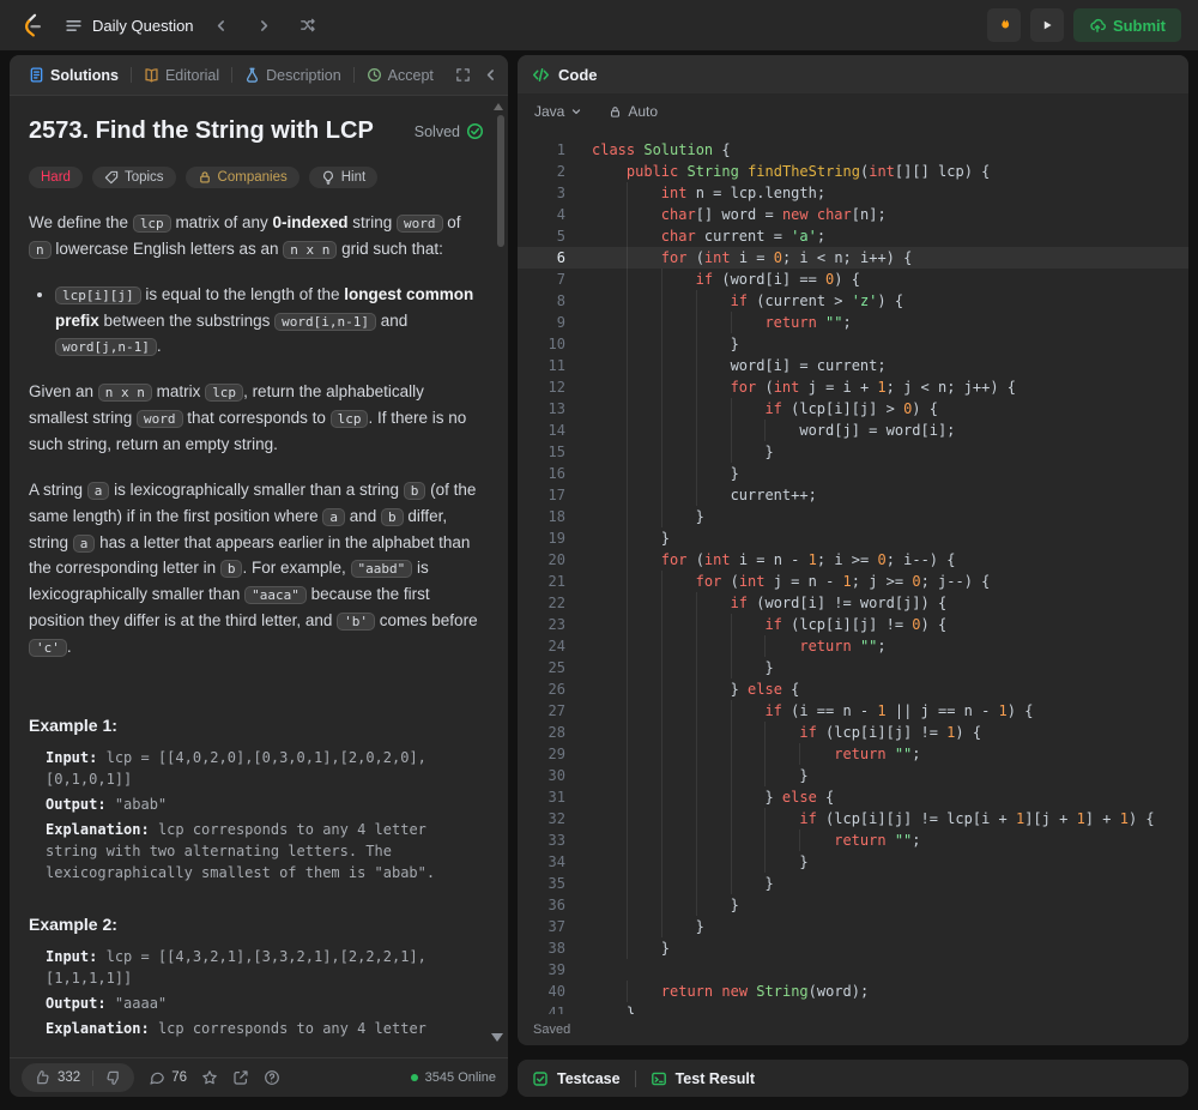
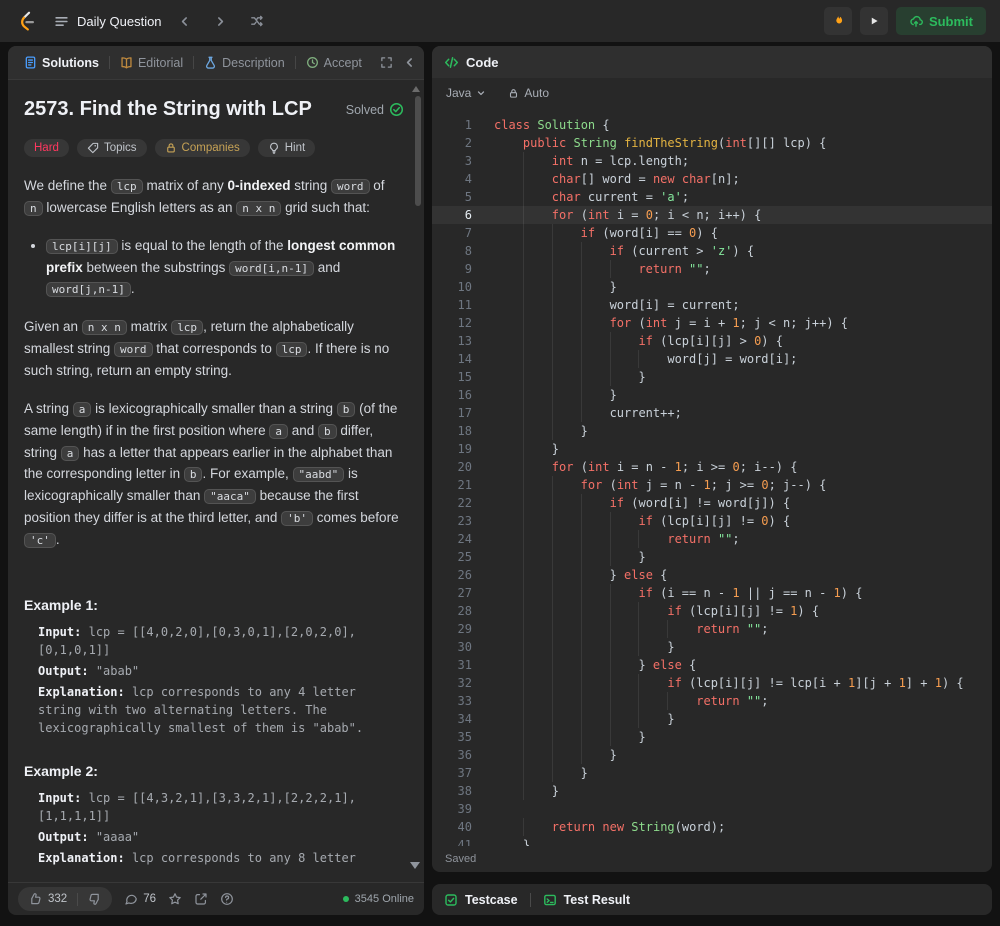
  Daily Question
  Submit
  Solutions
  Editorial
  Description
  Accept
  2573. Find the String with LCP
  Solved
  Hard
  Topics
  Companies
  Hint
  We define the lcp matrix of any 0-indexed string word of n lowercase English letters as an n x n grid such that:
  lcp[i][j] is equal to the length of the longest common prefix between the substrings word[i,n-1] and word[j,n-1] .
  Given an n x n matrix lcp , return the alphabetically smallest string word that corresponds to lcp . If there is no such string, return an empty string.
  A string a is lexicographically smaller than a string b (of the same length) if in the first position where a and b differ, string a has a letter that appears earlier in the alphabet than the corresponding letter in b . For example, "aabd" is lexicographically smaller than "aaca" because the first position they differ is at the third letter, and 'b' comes before 'c' .
  Example 1:
  Input: lcp = [[4,0,2,0],[0,3,0,1],[2,0,2,0],[0,1,0,1]]
  Output: "abab"
  Explanation: lcp corresponds to any 4 letter string with two alternating letters. The lexicographically smallest of them is "abab".
  Example 2:
  Input: lcp = [[4,3,2,1],[3,3,2,1],[2,2,2,1],[1,1,1,1]]
  Output: "aaaa"
- Explanation: lcp corresponds to any 4 letter
+ Explanation: lcp corresponds to any 8 letter
  332
  76
  3545 Online
  Code
  Java
  Auto
  1
  class Solution {
  2
  public String findTheString(int[][] lcp) {
  3
  int n = lcp.length;
  4
  char[] word = new char[n];
  5
  char current = 'a';
  6
  for (int i = 0; i < n; i++) {
  7
  if (word[i] == 0) {
  8
  if (current > 'z') {
  9
  return "";
  10
  }
  11
  word[i] = current;
  12
  for (int j = i + 1; j < n; j++) {
  13
  if (lcp[i][j] > 0) {
  14
  word[j] = word[i];
  15
  }
  16
  }
  17
  current++;
  18
  }
  19
  }
  20
  for (int i = n - 1; i >= 0; i--) {
  21
  for (int j = n - 1; j >= 0; j--) {
  22
  if (word[i] != word[j]) {
  23
  if (lcp[i][j] != 0) {
  24
  return "";
  25
  }
  26
  } else {
  27
  if (i == n - 1 || j == n - 1) {
  28
  if (lcp[i][j] != 1) {
  29
  return "";
  30
  }
  31
  } else {
  32
  if (lcp[i][j] != lcp[i + 1][j + 1] + 1) {
  33
  return "";
  34
  }
  35
  }
  36
  }
  37
  }
  38
  }
  39
  40
  return new String(word);
  41
  }
  Saved
  Testcase
  Test Result
